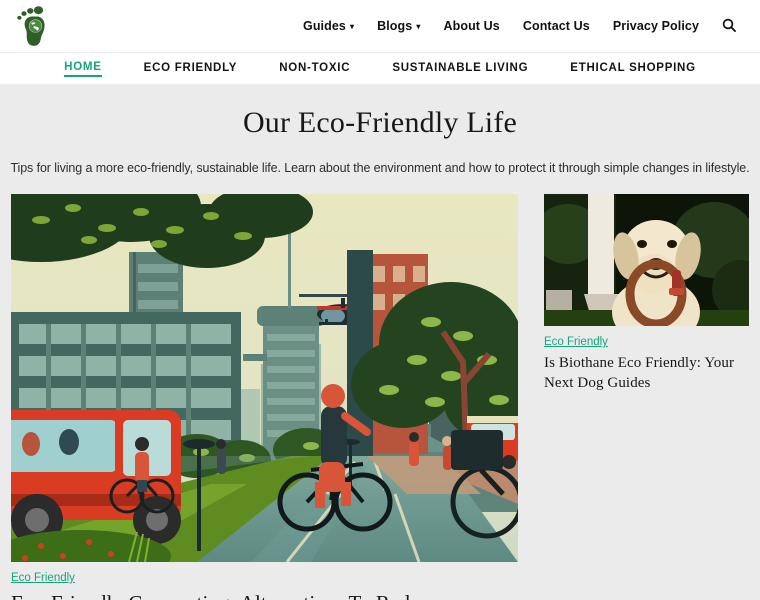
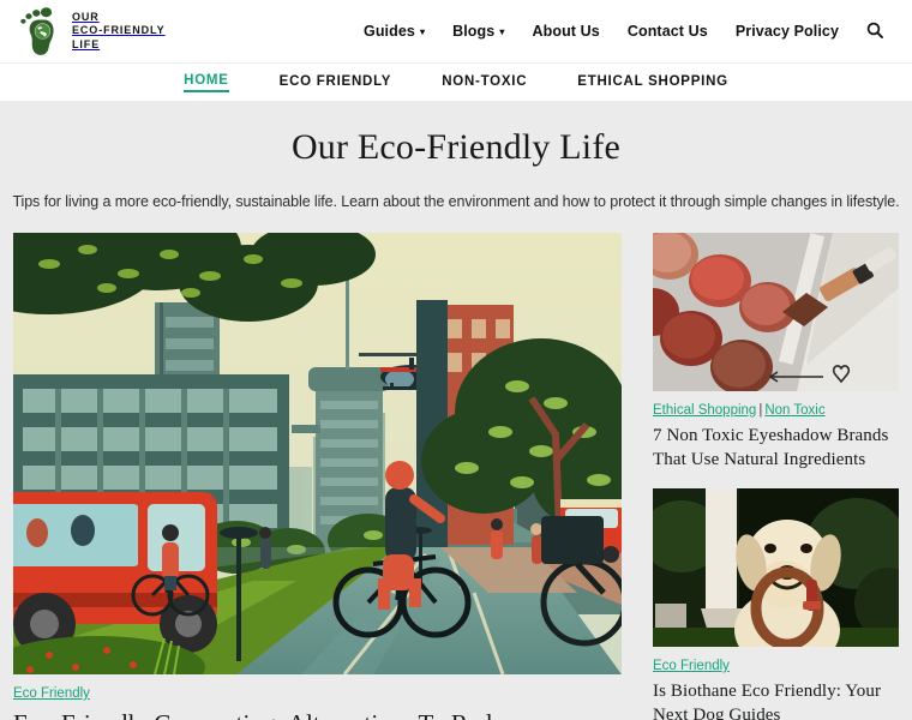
+ OUR
+ ECO-FRIENDLY
+ LIFE
  Guides
  ▾
  Blogs
  ▾
  About Us
  Contact Us
  Privacy Policy
  HOME
  ECO FRIENDLY
  NON-TOXIC
- SUSTAINABLE LIVING
  ETHICAL SHOPPING
  Our Eco-Friendly Life
  Tips for living a more eco-friendly, sustainable life. Learn about the environment and how to protect it through simple changes in lifestyle.
  Eco Friendly
+ Ethical Shopping | Non Toxic
+ 7 Non Toxic Eyeshadow Brands That Use Natural Ingredients
  Eco Friendly
  Is Biothane Eco Friendly: Your Next Dog Guides
